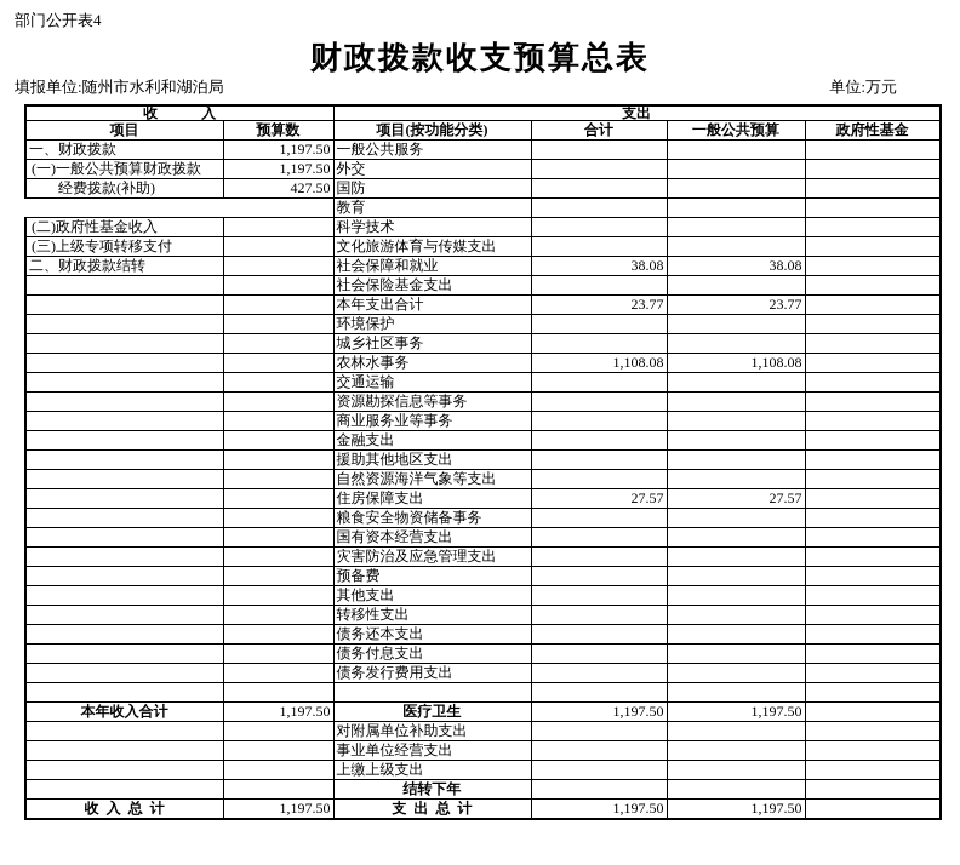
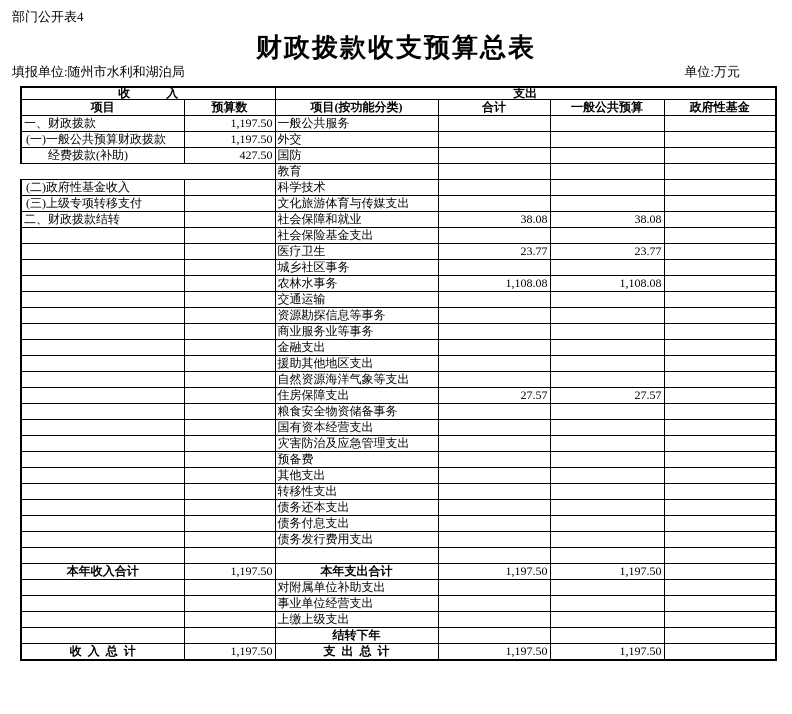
  部门公开表4
  财政拨款收支预算总表
  填报单位:随州市水利和湖泊局
  单位:万元
  收 入	支出
  项目	预算数	项目(按功能分类)	合计	一般公共预算	政府性基金
  一、财政拨款	1,197.50	一般公共服务
  (一)一般公共预算财政拨款	1,197.50	外交
  经费拨款(补助)	427.50	国防
  		教育
  (二)政府性基金收入		科学技术
  (三)上级专项转移支付		文化旅游体育与传媒支出
  二、财政拨款结转		社会保障和就业	38.08	38.08
  		社会保险基金支出
- 		本年支出合计	23.77	23.77
+ 		医疗卫生	23.77	23.77
- 		环境保护
  		城乡社区事务
  		农林水事务	1,108.08	1,108.08
  		交通运输
  		资源勘探信息等事务
  		商业服务业等事务
  		金融支出
  		援助其他地区支出
  		自然资源海洋气象等支出
  		住房保障支出	27.57	27.57
  		粮食安全物资储备事务
  		国有资本经营支出
  		灾害防治及应急管理支出
  		预备费
  		其他支出
  		转移性支出
  		债务还本支出
  		债务付息支出
  		债务发行费用支出
- 本年收入合计	1,197.50	医疗卫生	1,197.50	1,197.50
+ 本年收入合计	1,197.50	本年支出合计	1,197.50	1,197.50
  		对附属单位补助支出
  		事业单位经营支出
  		上缴上级支出
  		结转下年
  收 入 总 计	1,197.50	支 出 总 计	1,197.50	1,197.50
